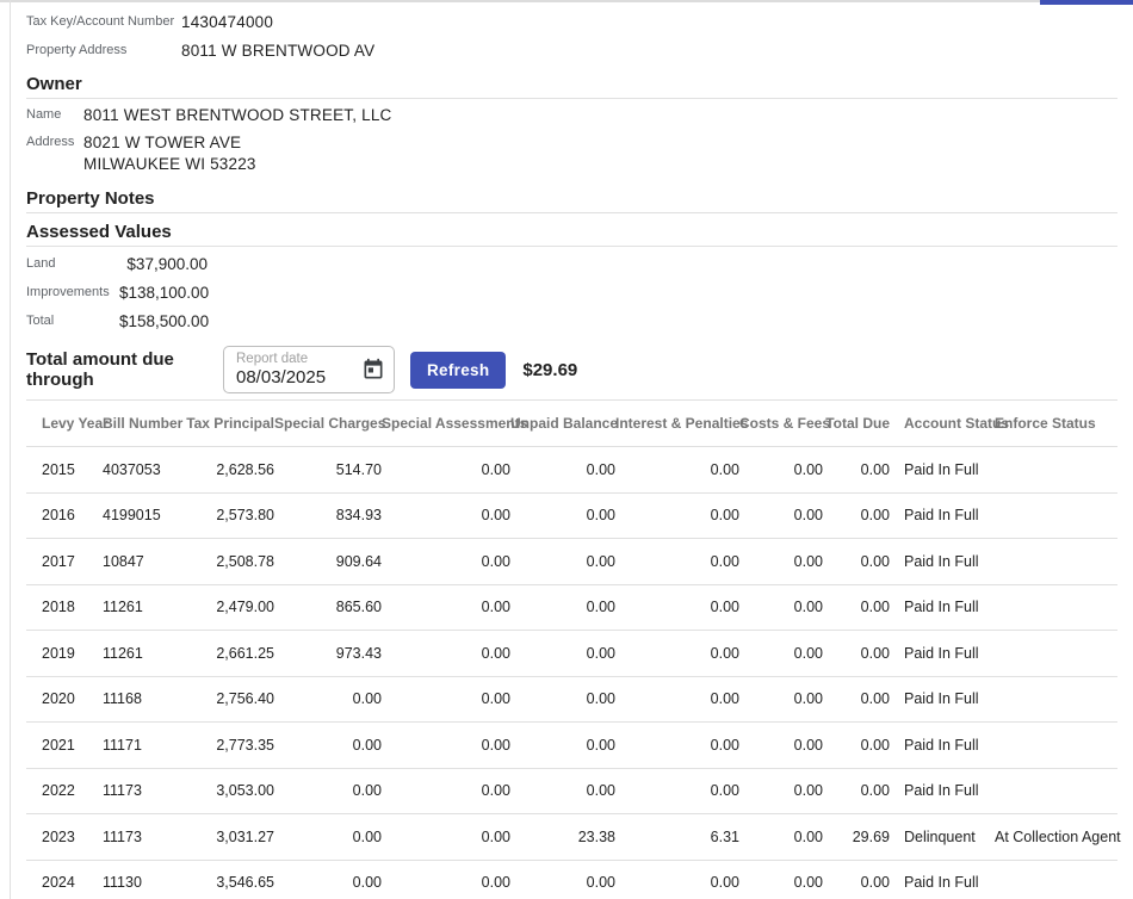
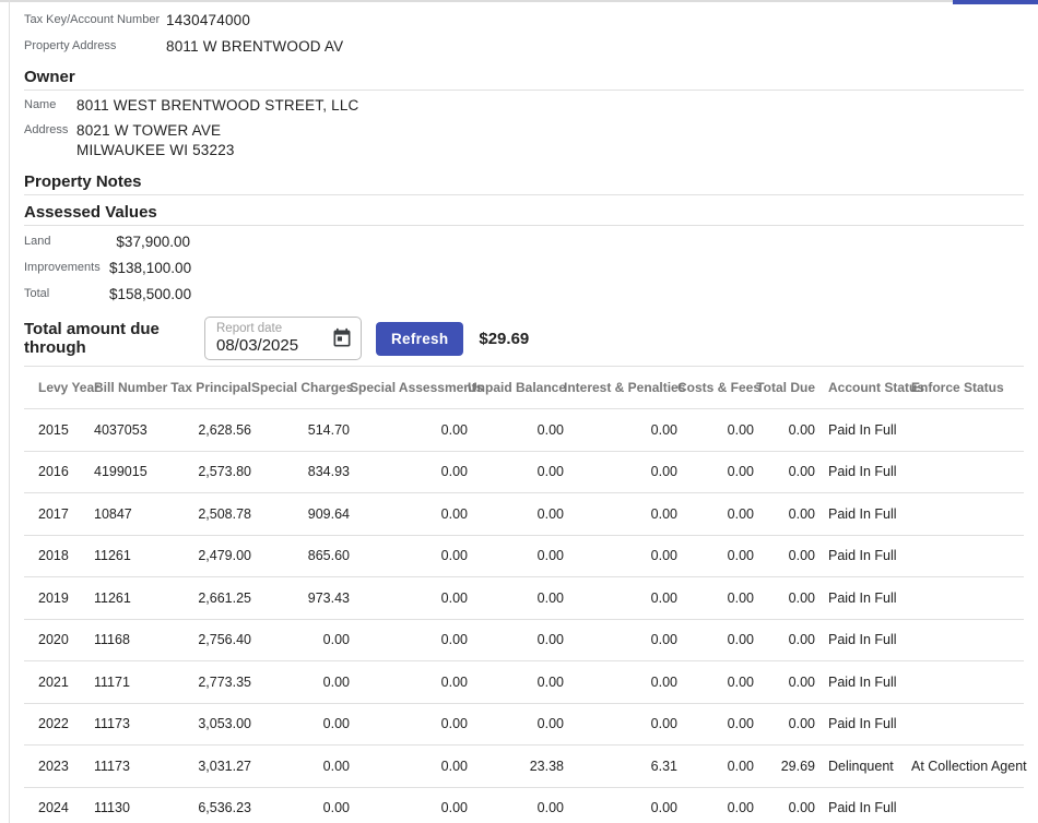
  Tax Key/Account Number
  1430474000
  Property Address
  8011 W BRENTWOOD AV
  Owner
  Name
  8011 WEST BRENTWOOD STREET, LLC
  Address
  8021 W TOWER AVE
  MILWAUKEE WI 53223
  Property Notes
  Assessed Values
  Land
  $37,900.00
  Improvements
  $138,100.00
  Total
  $158,500.00
  Total amount due through
  Report date
  08/03/2025
  Refresh
  $29.69
  Levy Year	Bill Number	Tax Principal	Special Charge	Special Assessmen	Unpaid Balance	Interest & Penaltie	Costs & Fee	Total Due	Account Status	Enforce Status
  2015	4037053	2,628.56	514.70	0.00	0.00	0.00	0.00	0.00	Paid In Full
  2016	4199015	2,573.80	834.93	0.00	0.00	0.00	0.00	0.00	Paid In Full
  2017	10847	2,508.78	909.64	0.00	0.00	0.00	0.00	0.00	Paid In Full
  2018	11261	2,479.00	865.60	0.00	0.00	0.00	0.00	0.00	Paid In Full
  2019	11261	2,661.25	973.43	0.00	0.00	0.00	0.00	0.00	Paid In Full
  2020	11168	2,756.40	0.00	0.00	0.00	0.00	0.00	0.00	Paid In Full
  2021	11171	2,773.35	0.00	0.00	0.00	0.00	0.00	0.00	Paid In Full
  2022	11173	3,053.00	0.00	0.00	0.00	0.00	0.00	0.00	Paid In Full
  2023	11173	3,031.27	0.00	0.00	23.38	6.31	0.00	29.69	Delinquent	At Collection Agent
- 2024	11130	3,546.65	0.00	0.00	0.00	0.00	0.00	0.00	Paid In Full
+ 2024	11130	6,536.23	0.00	0.00	0.00	0.00	0.00	0.00	Paid In Full
